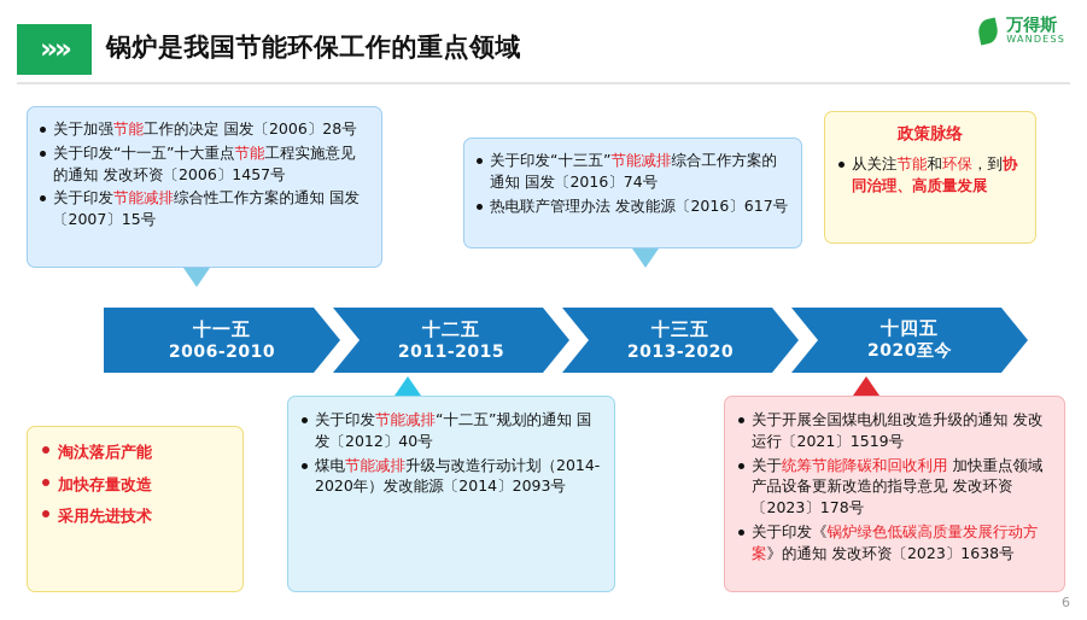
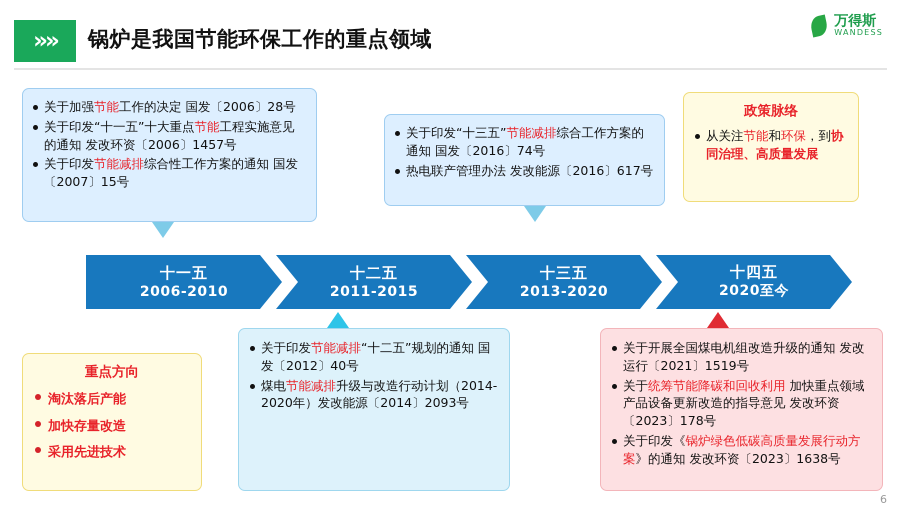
  »»
  锅炉是我国节能环保工作的重点领域
  万得斯
  WANDESS
  关于加强节能工作的决定 国发〔2006〕28号
  关于印发“十一五”十大重点节能工程实施意见的通知 发改环资〔2006〕1457号
  关于印发节能减排综合性工作方案的通知 国发〔2007〕15号
  关于印发“十三五”节能减排综合工作方案的通知 国发〔2016〕74号
  热电联产管理办法 发改能源〔2016〕617号
  政策脉络
  从关注节能和环保，到协同治理、高质量发展
  十一五
  2006-2010
  十二五
  2011-2015
  十三五
  2013-2020
  十四五
  2020至今
+ 重点方向
  淘汰落后产能
  加快存量改造
  采用先进技术
  关于印发节能减排“十二五”规划的通知 国发〔2012〕40号
  煤电节能减排升级与改造行动计划（2014-2020年）发改能源〔2014〕2093号
  关于开展全国煤电机组改造升级的通知 发改运行〔2021〕1519号
  关于统筹节能降碳和回收利用 加快重点领域产品设备更新改造的指导意见 发改环资〔2023〕178号
  关于印发《锅炉绿色低碳高质量发展行动方案》的通知 发改环资〔2023〕1638号
  6
